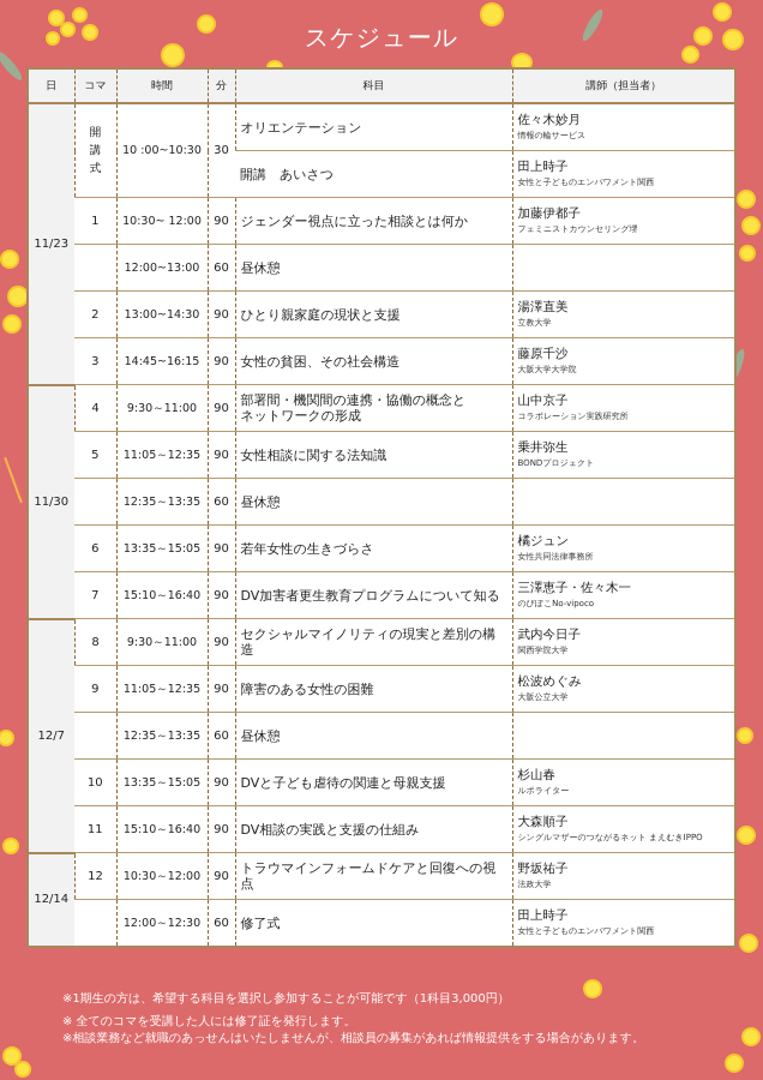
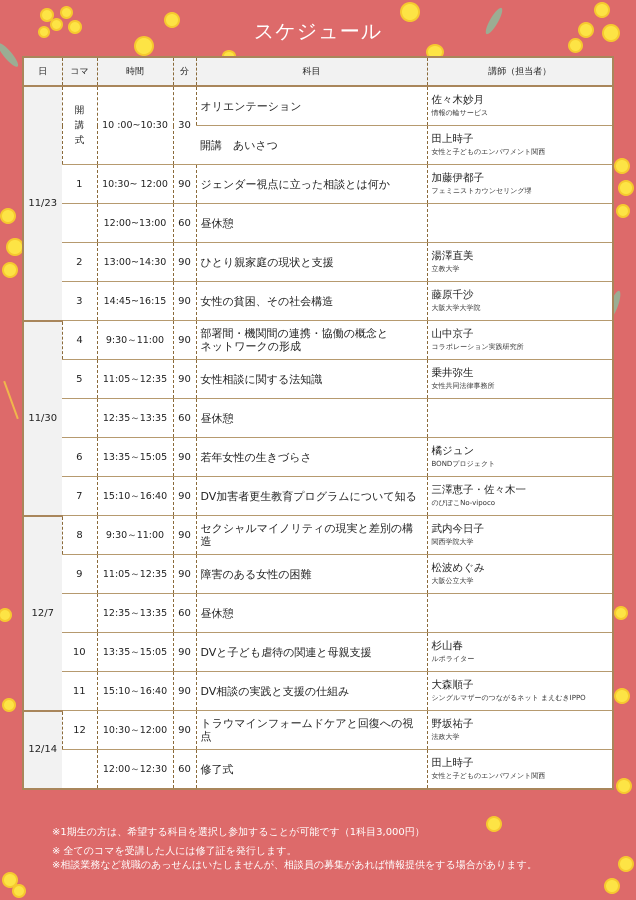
  スケジュール
  日	コマ	時間	分	科目	講師（担当者）
  11/23	開講式	10 :00~10:30	30	オリエンテーション	佐々木妙月情報の輪サービス
  開講 あいさつ	田上時子女性と子どものエンパワメント関西
  1	10:30~ 12:00	90	ジェンダー視点に立った相談とは何か	加藤伊都子フェミニストカウンセリング堺
  	12:00~13:00	60	昼休憩
  2	13:00~14:30	90	ひとり親家庭の現状と支援	湯澤直美立教大学
  3	14:45~16:15	90	女性の貧困、その社会構造	藤原千沙大阪大学大学院
  11/30	4	9:30～11:00	90	部署間・機関間の連携・協働の概念とネットワークの形成	山中京子コラボレーション実践研究所
- 5	11:05～12:35	90	女性相談に関する法知識	乗井弥生BONDプロジェクト
+ 5	11:05～12:35	90	女性相談に関する法知識	乗井弥生女性共同法律事務所
  	12:35～13:35	60	昼休憩
- 6	13:35～15:05	90	若年女性の生きづらさ	橘ジュン女性共同法律事務所
+ 6	13:35～15:05	90	若年女性の生きづらさ	橘ジュンBONDプロジェクト
  7	15:10～16:40	90	DV加害者更生教育プログラムについて知る	三澤恵子・佐々木一のびぽこNo-vipoco
  12/7	8	9:30～11:00	90	セクシャルマイノリティの現実と差別の構造	武内今日子関西学院大学
  9	11:05～12:35	90	障害のある女性の困難	松波めぐみ大阪公立大学
  	12:35～13:35	60	昼休憩
  10	13:35～15:05	90	DVと子ども虐待の関連と母親支援	杉山春ルポライター
  11	15:10～16:40	90	DV相談の実践と支援の仕組み	大森順子シングルマザーのつながるネット まえむきIPPO
  12/14	12	10:30～12:00	90	トラウマインフォームドケアと回復への視点	野坂祐子法政大学
  	12:00～12:30	60	修了式	田上時子女性と子どものエンパワメント関西
  ※1期生の方は、希望する科目を選択し参加することが可能です（1科目3,000円）
  ※ 全てのコマを受講した人には修了証を発行します。
  ※相談業務など就職のあっせんはいたしませんが、相談員の募集があれば情報提供をする場合があります。
